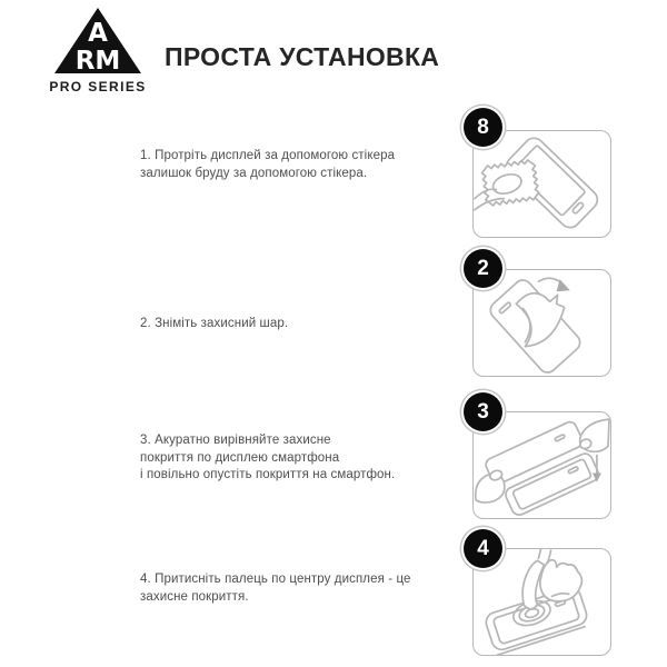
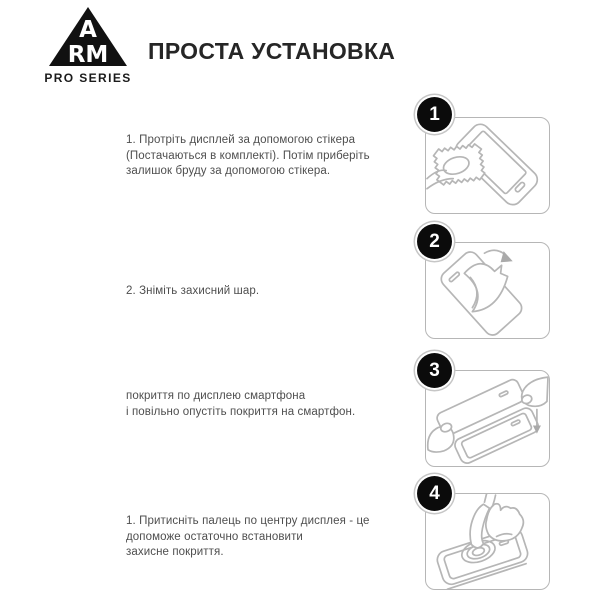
  A
  RM
  PRO SERIES
  ПРОСТА УСТАНОВКА
  1. Протріть дисплей за допомогою стікера
+ (Постачаються в комплекті). Потім приберіть
  залишок бруду за допомогою стікера.
- 8
+ 1
  2. Зніміть захисний шар.
  2
- 3. Акуратно вирівняйте захисне
  покриття по дисплею смартфона
  і повільно опустіть покриття на смартфон.
  3
- 4. Притисніть палець по центру дисплея - це
+ 1. Притисніть палець по центру дисплея - це
+ допоможе остаточно встановити
  захисне покриття.
  4
